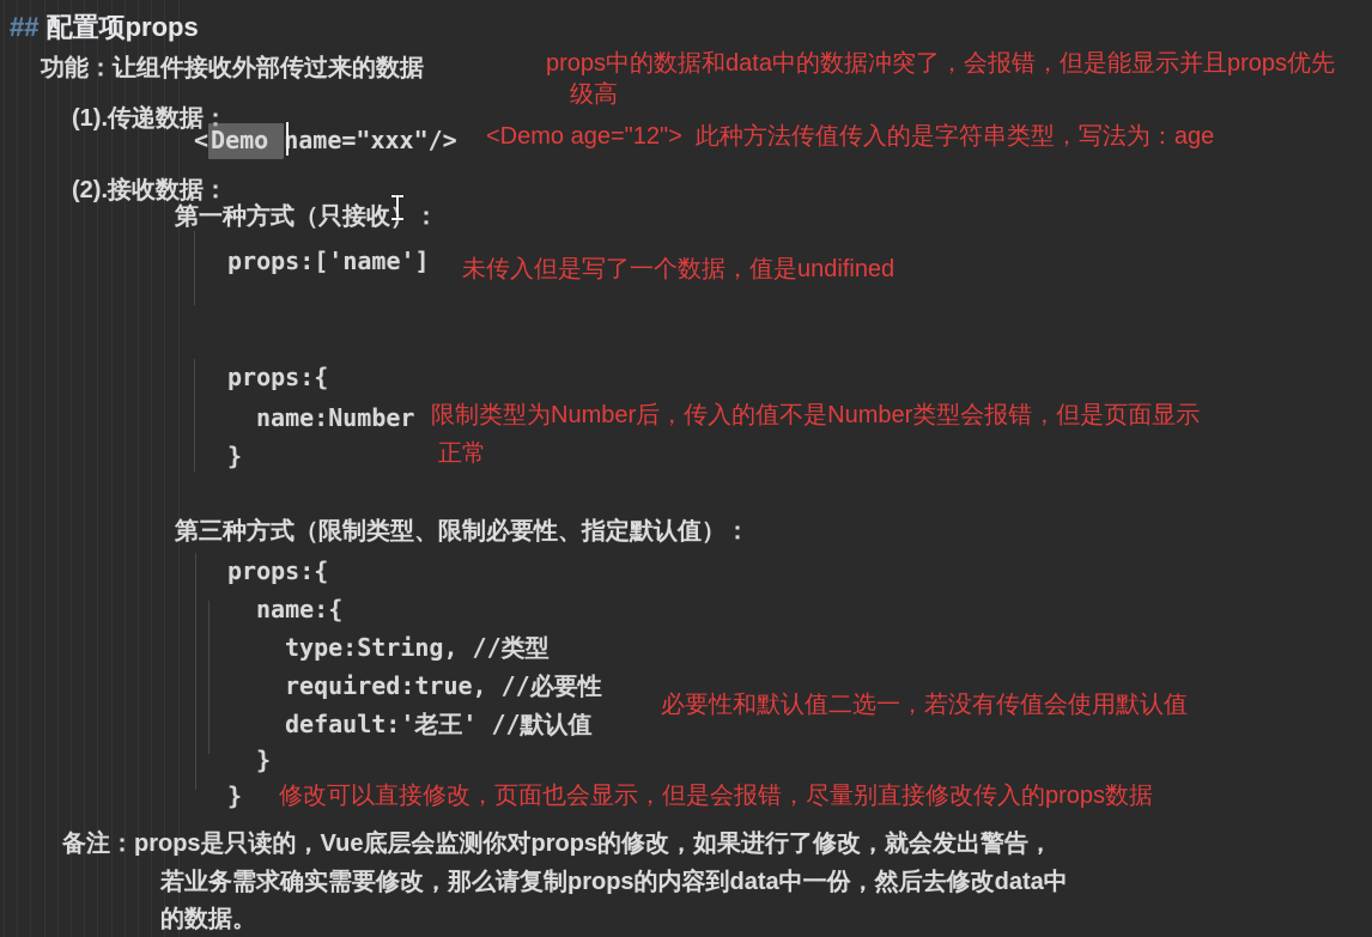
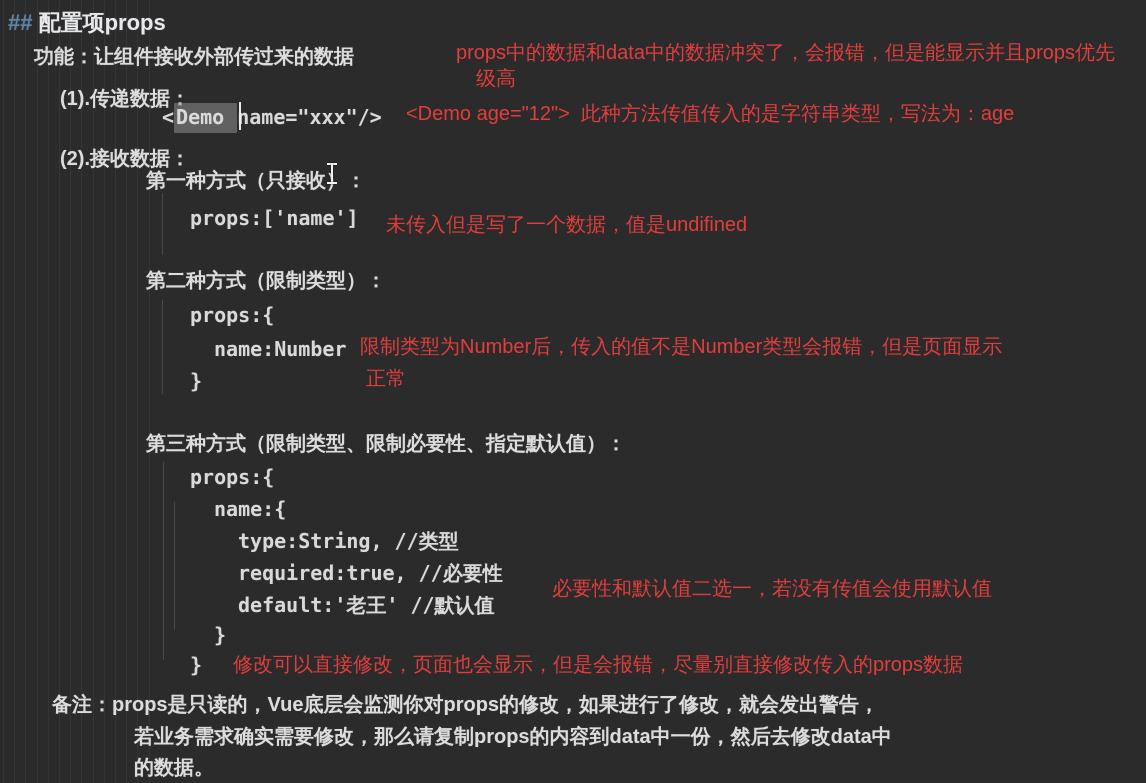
  ## 配置项props
  功能：让组件接收外部传过来的数据
  (1).传递数据：
  <Demo name="xxx"/>
  (2).接收数据：
  第一种方式（只接收）：
  props:['name']
+ 第二种方式（限制类型）：
  props:{
  name:Number
  }
  第三种方式（限制类型、限制必要性、指定默认值）：
  props:{
  name:{
  type:String, //类型
  required:true, //必要性
  default:'老王' //默认值
  }
  }
  备注：props是只读的，Vue底层会监测你对props的修改，如果进行了修改，就会发出警告，
  若业务需求确实需要修改，那么请复制props的内容到data中一份，然后去修改data中
  的数据。
  props中的数据和data中的数据冲突了，会报错，但是能显示并且props优先
  级高
  <Demo age="12"> 此种方法传值传入的是字符串类型，写法为：age
  未传入但是写了一个数据，值是undifined
  限制类型为Number后，传入的值不是Number类型会报错，但是页面显示
  正常
  必要性和默认值二选一，若没有传值会使用默认值
  修改可以直接修改，页面也会显示，但是会报错，尽量别直接修改传入的props数据
